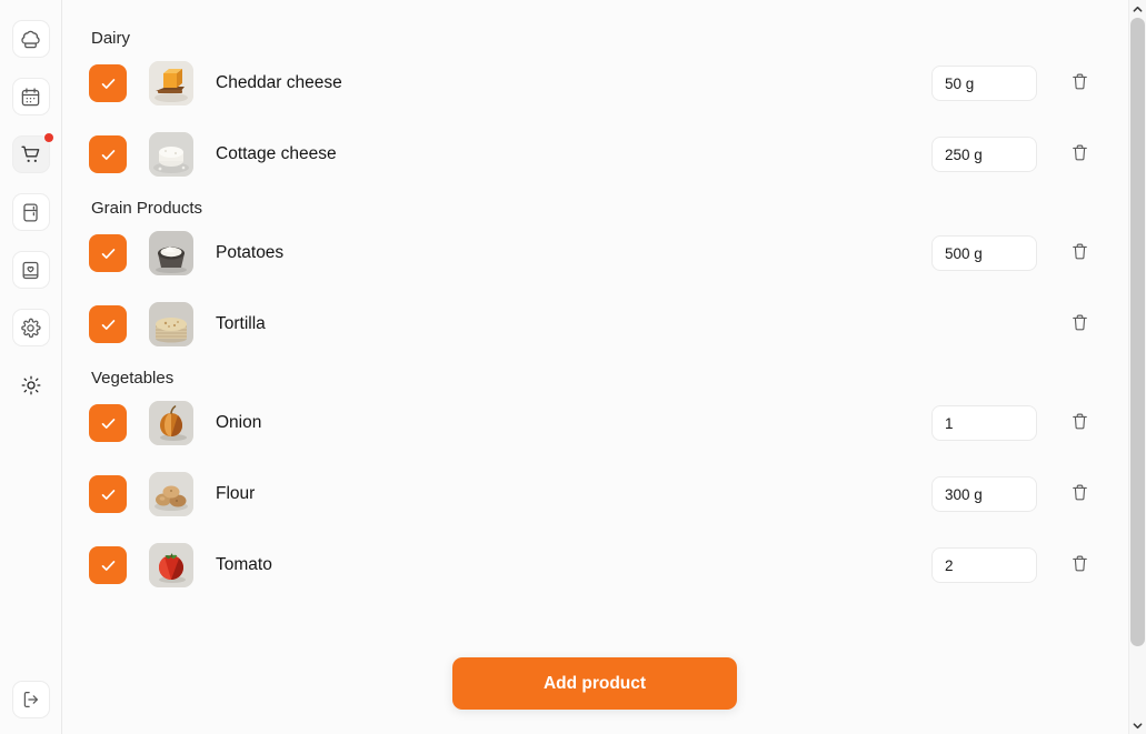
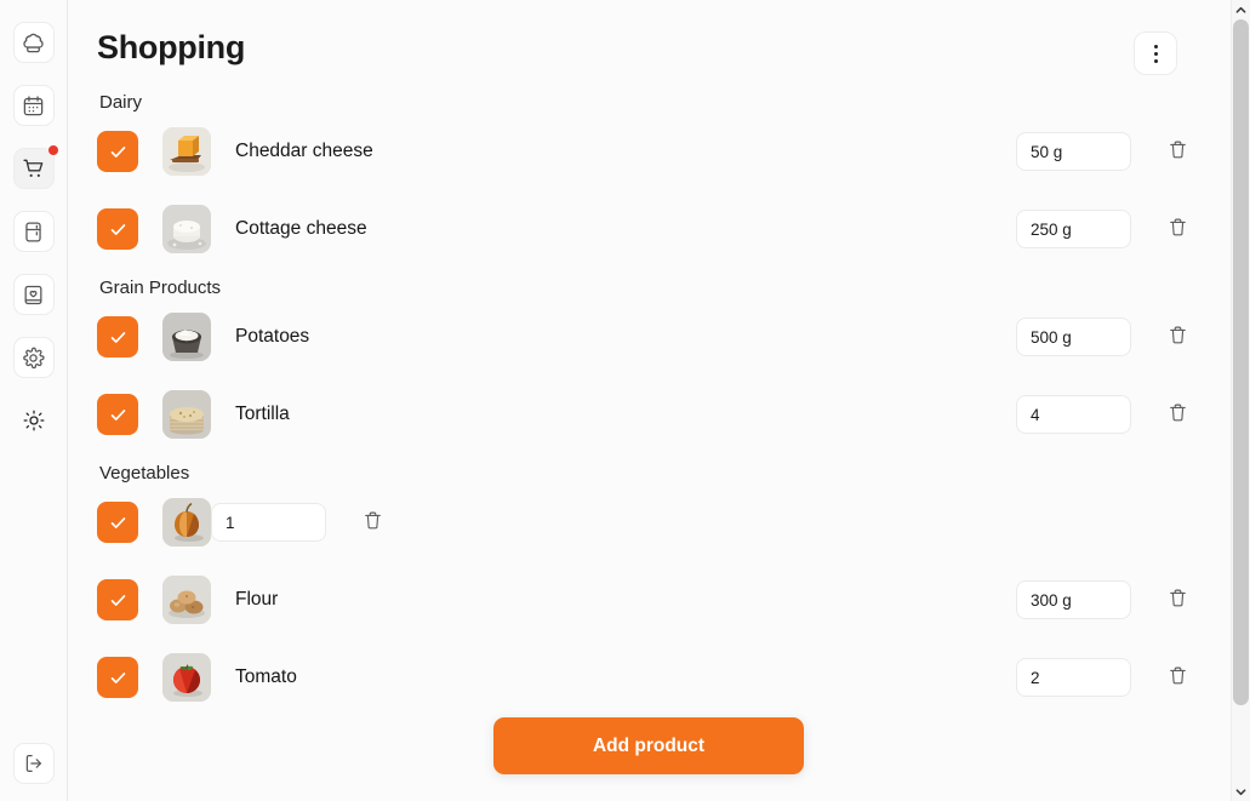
+ Shopping
  Dairy
  Cheddar cheese
  50 g
  Cottage cheese
  250 g
  Grain Products
  Potatoes
  500 g
  Tortilla
+ 4
  Vegetables
- Onion
  1
  Flour
  300 g
  Tomato
  2
  Add product
